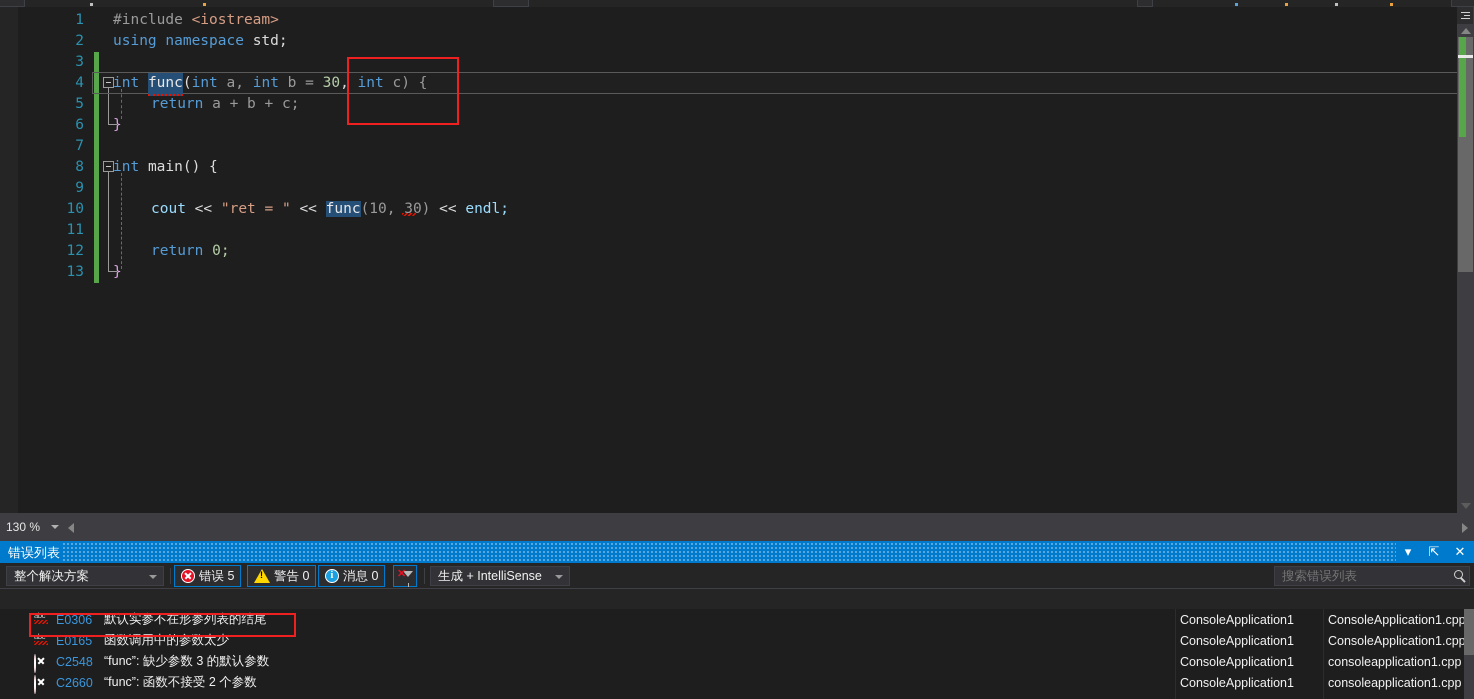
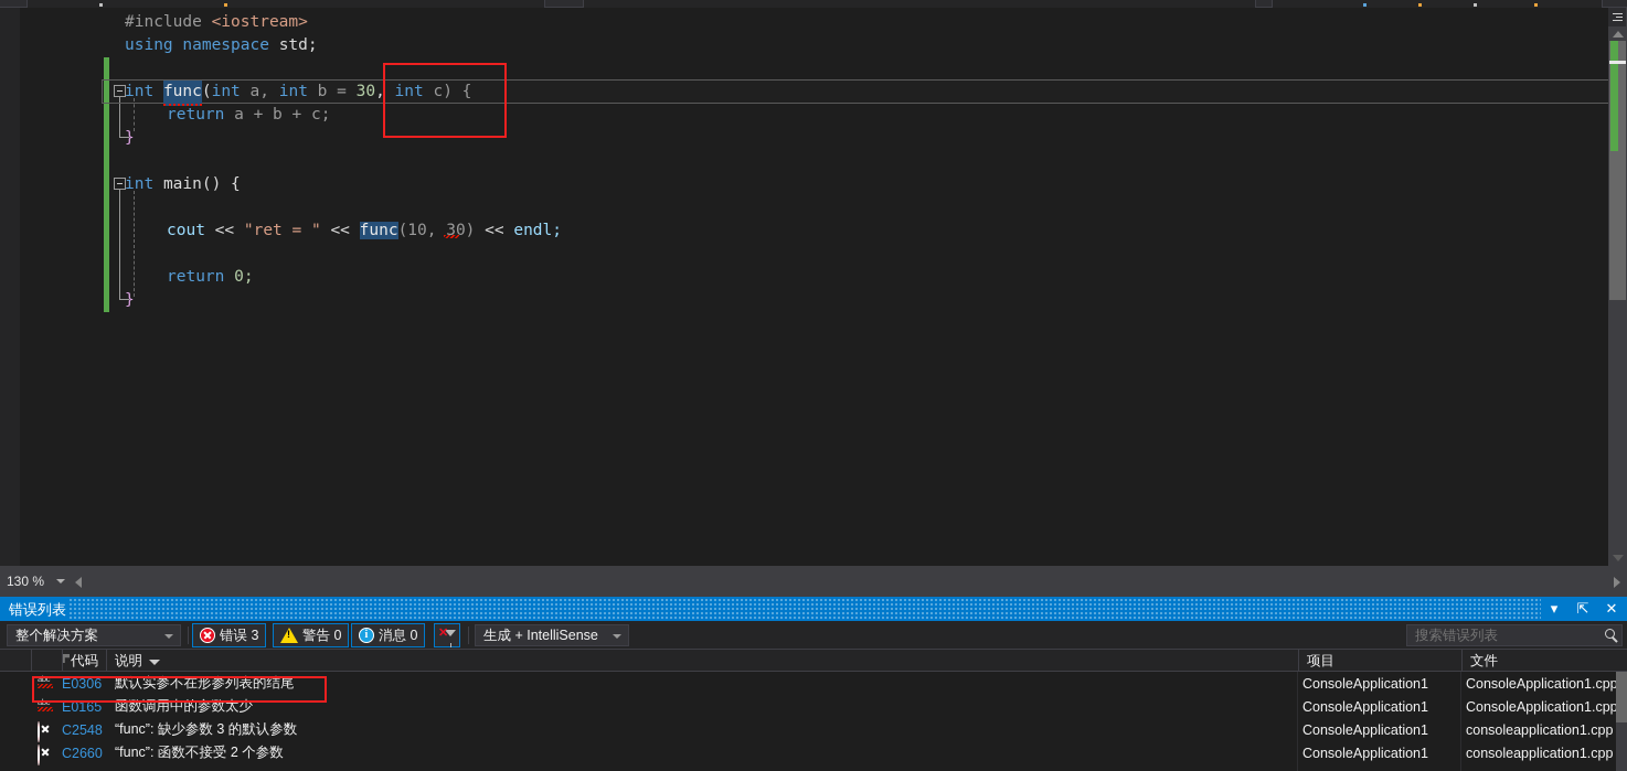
- 1
- 2
- 3
- 4
- 5
- 6
- 7
- 8
- 9
- 10
- 11
- 12
- 13
  #include <iostream>
  using namespace std;
  int func(int a, int b = 30, int c) {
  return a + b + c;
  }
  int main() {
  cout << "ret = " << func(10, 30) << endl;
  return 0;
  }
  130 %
  错误列表
  ▾
  ⇱
  ✕
  整个解决方案
- 错误 5
+ 错误 3
  警告 0
  消息 0
  ✕
  生成 + IntelliSense
  搜索错误列表
+ 代码
+ 说明
+ 项目
+ 文件
  abc
  E0306
  默认实参不在形参列表的结尾
  ConsoleApplication1
  ConsoleApplication1.cpp
  abc
  E0165
  函数调用中的参数太少
  ConsoleApplication1
  ConsoleApplication1.cpp
  C2548
  “func”: 缺少参数 3 的默认参数
  ConsoleApplication1
  consoleapplication1.cpp
  C2660
  “func”: 函数不接受 2 个参数
  ConsoleApplication1
  consoleapplication1.cpp
